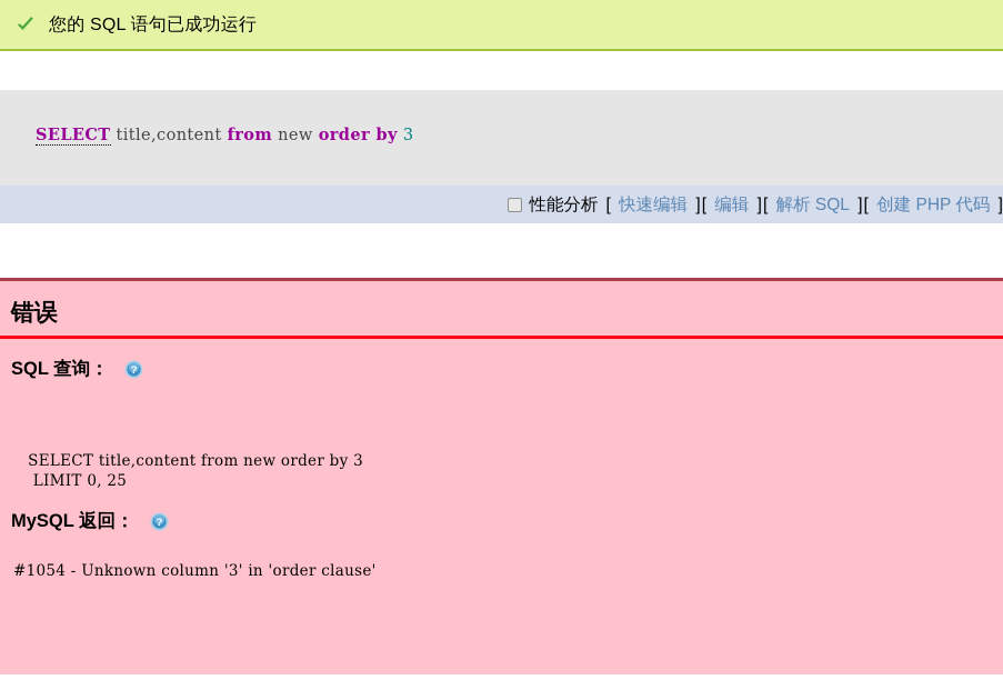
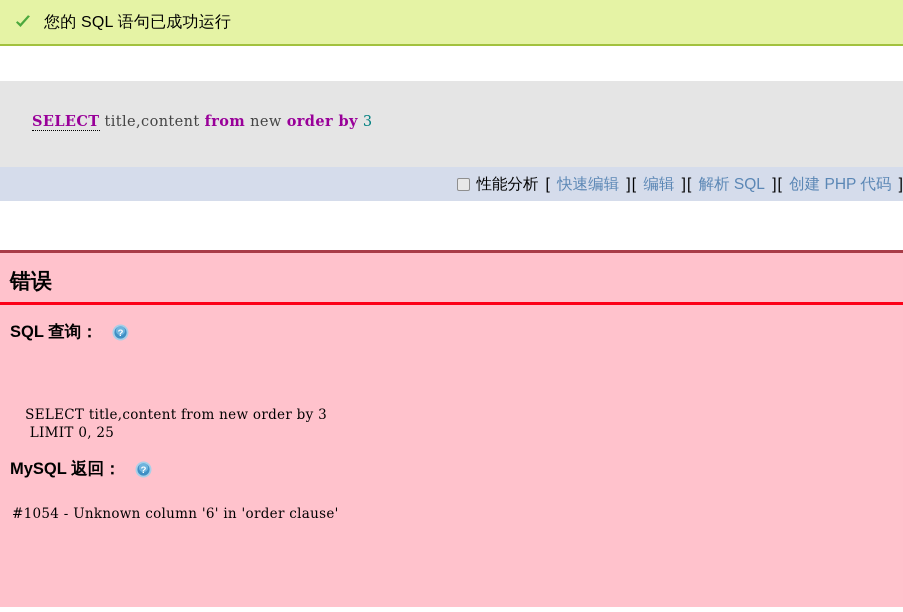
  您的 SQL 语句已成功运行
  SELECT title,content from new order by 3
  性能分析
  [ 快速编辑 ]
  [ 编辑 ]
  [ 解析 SQL ]
  [ 创建 PHP 代码 ]
  错误
  SQL 查询：
  ?
  SELECT title,content from new order by 3
  LIMIT 0, 25
  MySQL 返回：
  ?
- #1054 - Unknown column '3' in 'order clause'
+ #1054 - Unknown column '6' in 'order clause'
